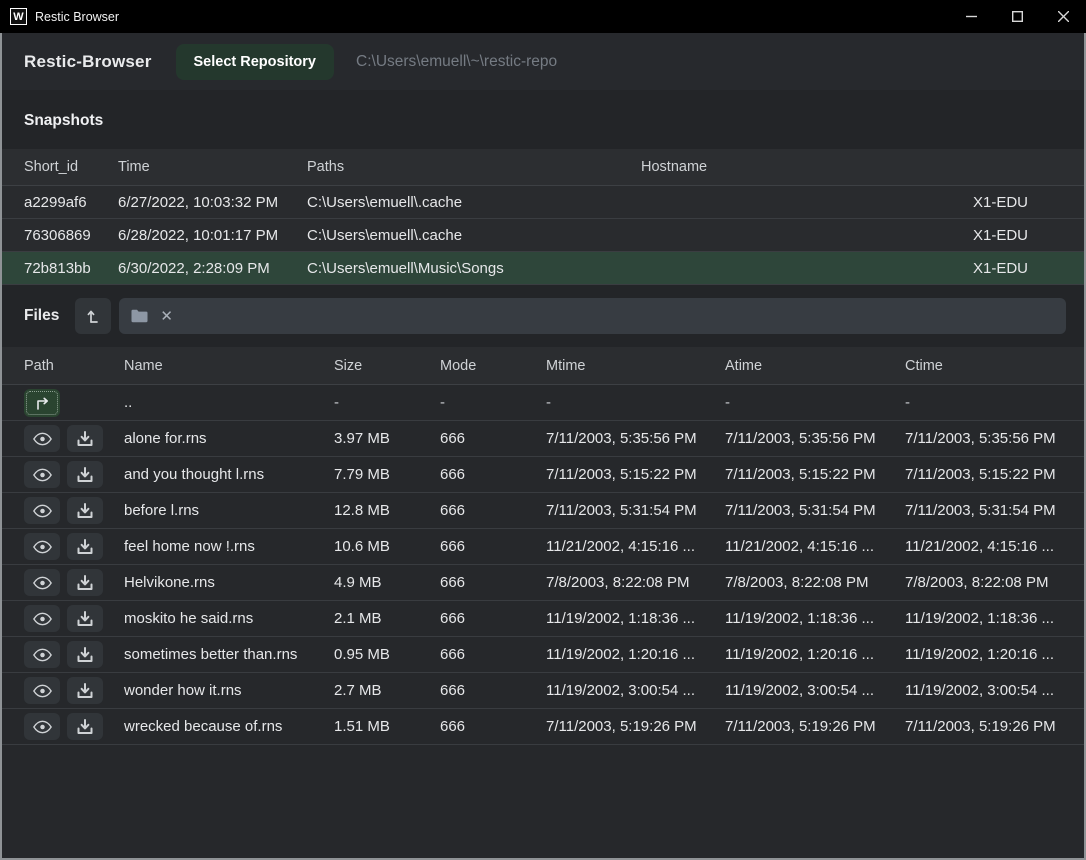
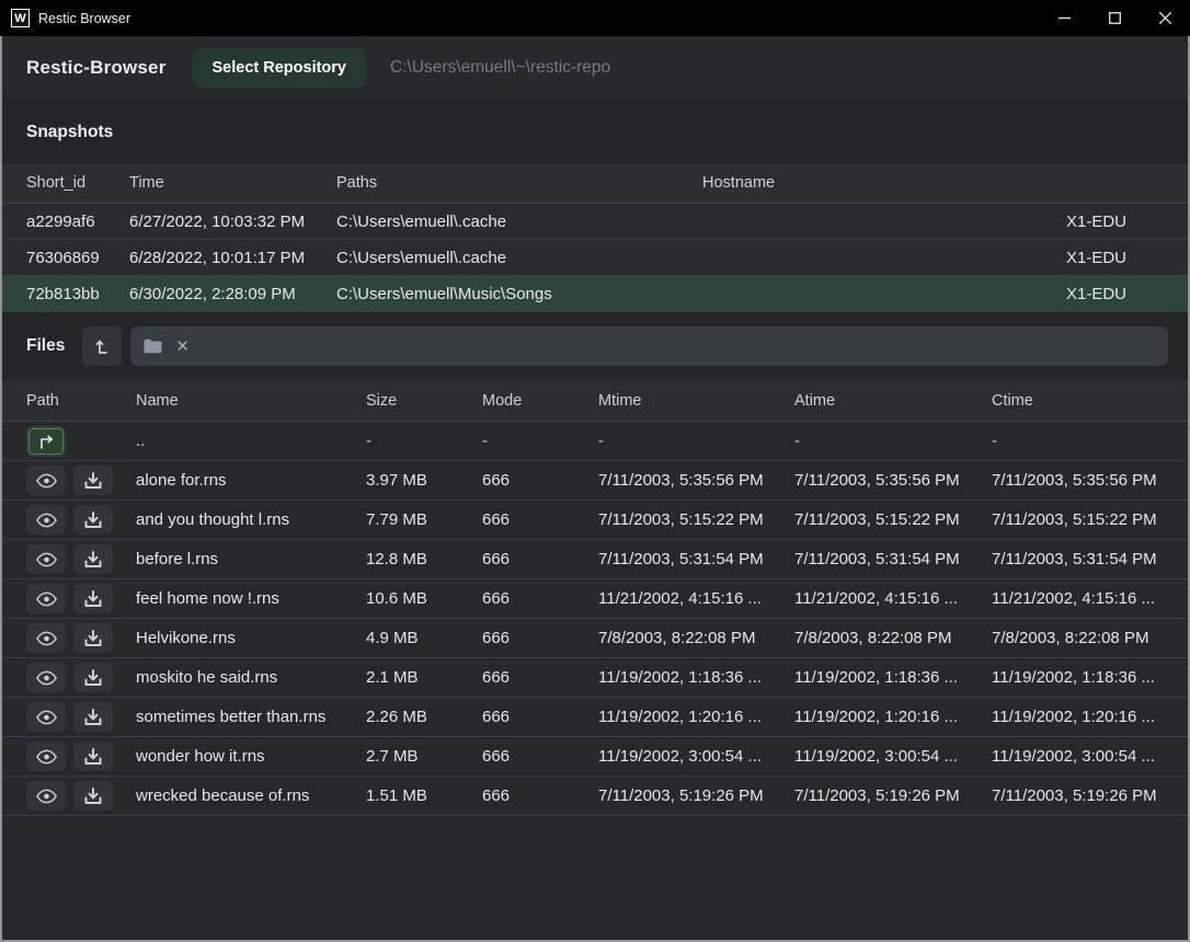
  W
  Restic Browser
  Restic-Browser
  Select Repository
  C:\Users\emuell\~\restic-repo
  Snapshots
  Short_id
  Time
  Paths
  Hostname
  a2299af6
  6/27/2022, 10:03:32 PM
  C:\Users\emuell\.cache
  X1-EDU
  76306869
  6/28/2022, 10:01:17 PM
  C:\Users\emuell\.cache
  X1-EDU
  72b813bb
  6/30/2022, 2:28:09 PM
  C:\Users\emuell\Music\Songs
  X1-EDU
  Files
  ✕
  Path
  Name
  Size
  Mode
  Mtime
  Atime
  Ctime
  ..
  -
  -
  -
  -
  -
  alone for.rns
  3.97 MB
  666
  7/11/2003, 5:35:56 PM
  7/11/2003, 5:35:56 PM
  7/11/2003, 5:35:56 PM
  and you thought l.rns
  7.79 MB
  666
  7/11/2003, 5:15:22 PM
  7/11/2003, 5:15:22 PM
  7/11/2003, 5:15:22 PM
  before l.rns
  12.8 MB
  666
  7/11/2003, 5:31:54 PM
  7/11/2003, 5:31:54 PM
  7/11/2003, 5:31:54 PM
  feel home now !.rns
  10.6 MB
  666
  11/21/2002, 4:15:16 ...
  11/21/2002, 4:15:16 ...
  11/21/2002, 4:15:16 ...
  Helvikone.rns
  4.9 MB
  666
  7/8/2003, 8:22:08 PM
  7/8/2003, 8:22:08 PM
  7/8/2003, 8:22:08 PM
  moskito he said.rns
  2.1 MB
  666
  11/19/2002, 1:18:36 ...
  11/19/2002, 1:18:36 ...
  11/19/2002, 1:18:36 ...
  sometimes better than.rns
- 0.95 MB
+ 2.26 MB
  666
  11/19/2002, 1:20:16 ...
  11/19/2002, 1:20:16 ...
  11/19/2002, 1:20:16 ...
  wonder how it.rns
  2.7 MB
  666
  11/19/2002, 3:00:54 ...
  11/19/2002, 3:00:54 ...
  11/19/2002, 3:00:54 ...
  wrecked because of.rns
  1.51 MB
  666
  7/11/2003, 5:19:26 PM
  7/11/2003, 5:19:26 PM
  7/11/2003, 5:19:26 PM
